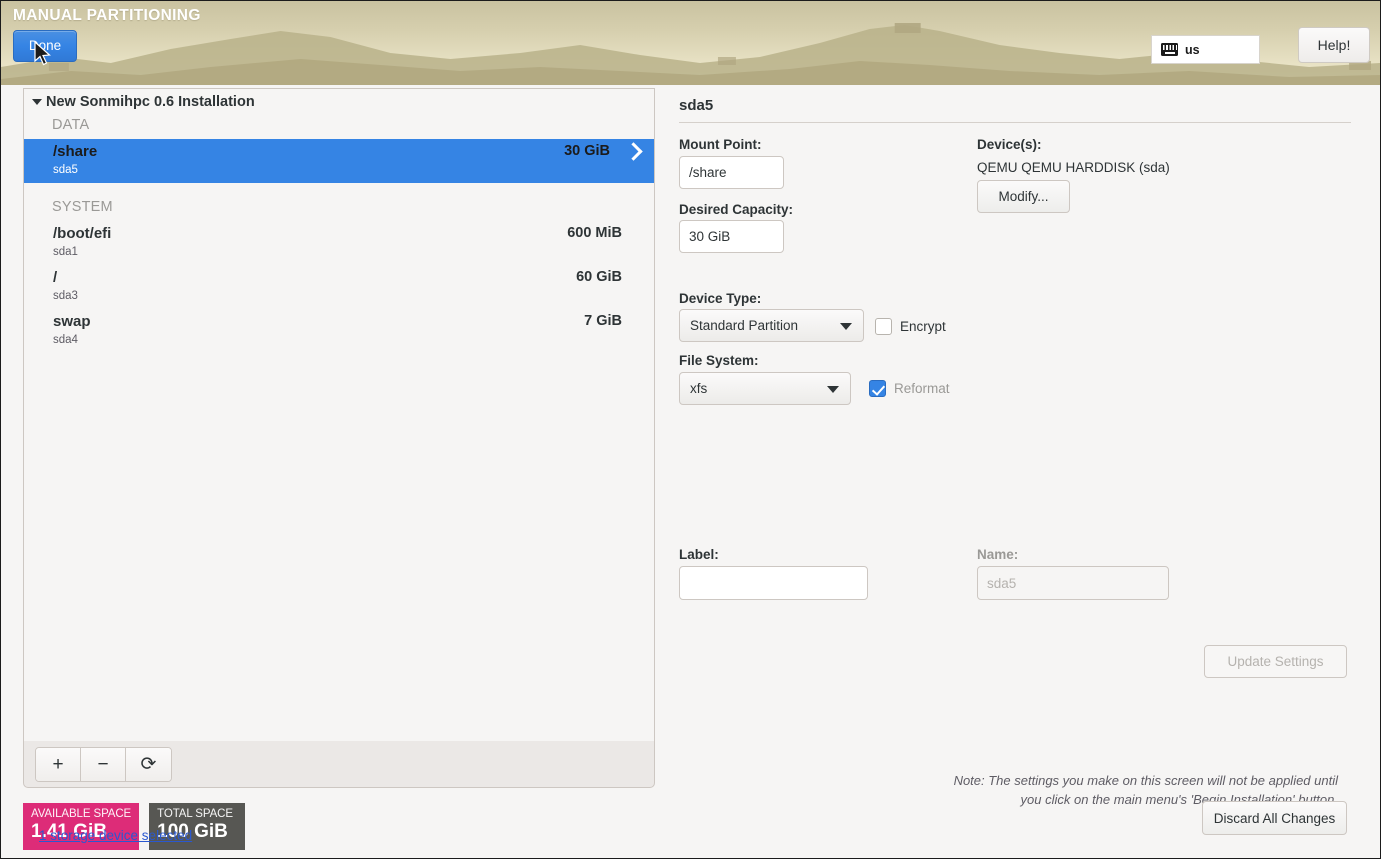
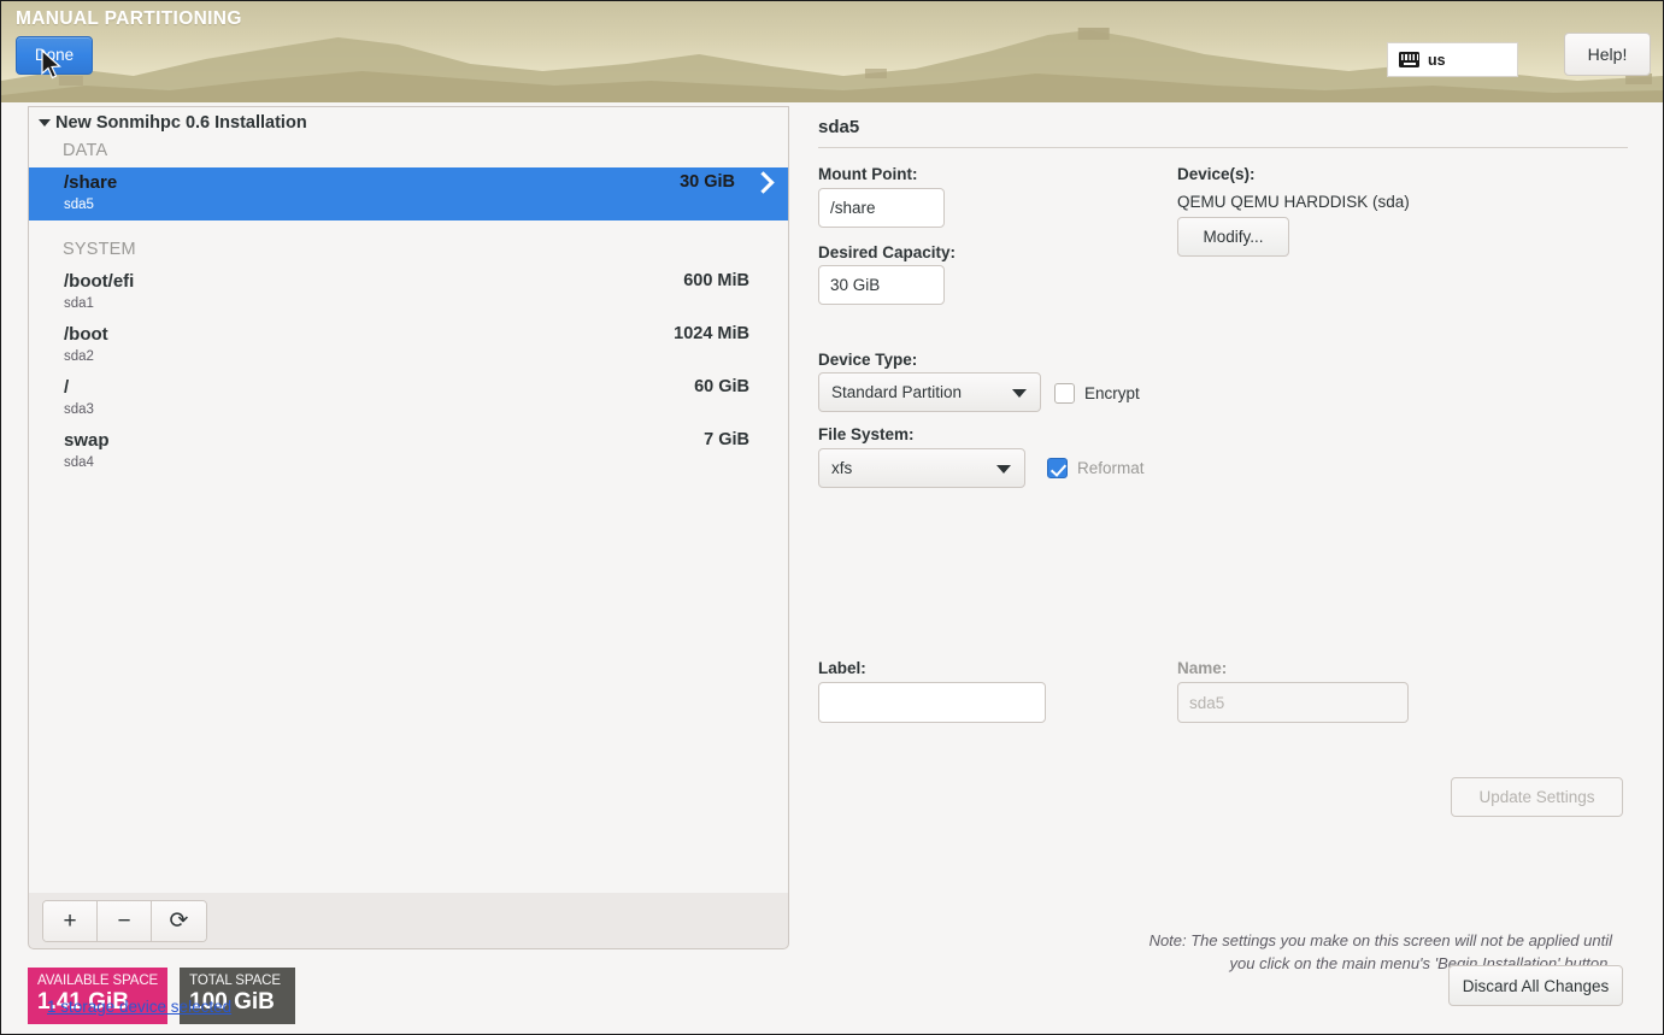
  MANUAL PARTITIONING
  Done
  us
  Help!
  New Sonmihpc 0.6 Installation
  DATA
  /share
  sda5
  30 GiB
  SYSTEM
  /boot/efi
  sda1
  600 MiB
+ /boot
+ sda2
+ 1024 MiB
  /
  sda3
  60 GiB
  swap
  sda4
  7 GiB
  +
  −
  ⟳
  AVAILABLE SPACE
  1.41 GiB
  TOTAL SPACE
  100 GiB
  1 storage device selected
  sda5
  Mount Point:
  /share
  Desired Capacity:
  30 GiB
  Device Type:
  Standard Partition
  Encrypt
  File System:
  xfs
  Reformat
  Device(s):
  QEMU QEMU HARDDISK (sda)
  Modify...
  Label:
  Name:
  sda5
  Update Settings
  Note: The settings you make on this screen will not be applied until you click on the main menu's 'Begin Installation' button.
  Discard All Changes
